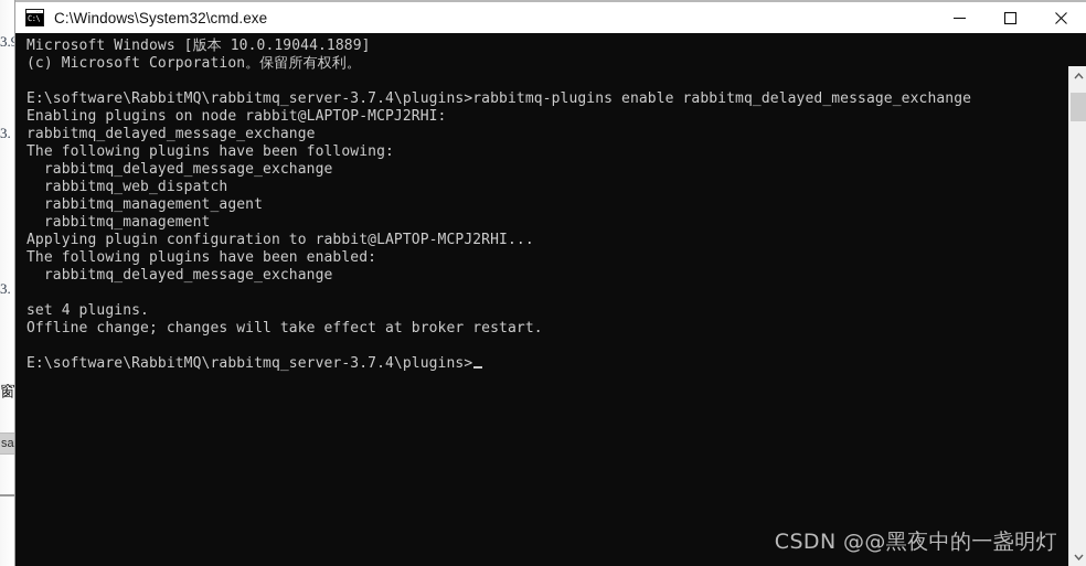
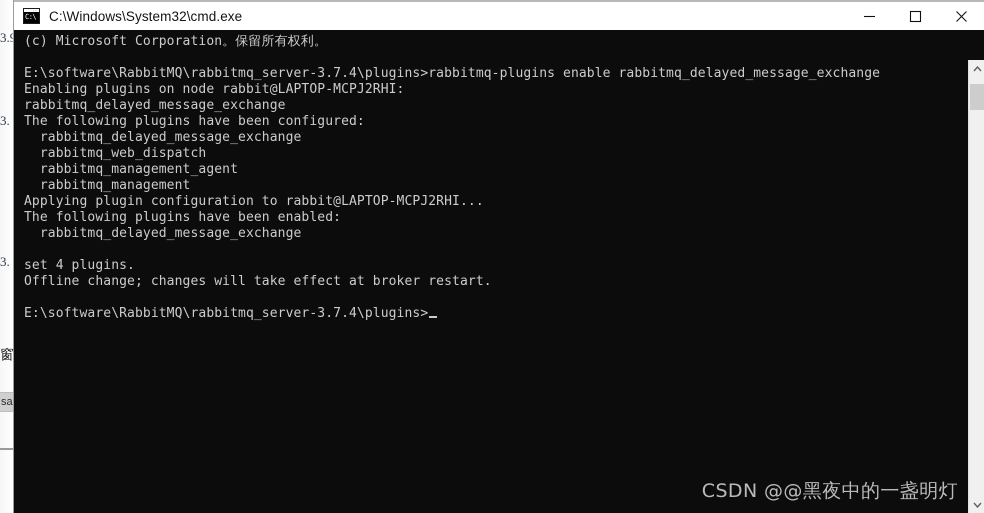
  3.9
  3.
  3.
  窗
  sa
  C:\
  C:\Windows\System32\cmd.exe
- Microsoft Windows [版本 10.0.19044.1889]
  (c) Microsoft Corporation。保留所有权利。
  E:\software\RabbitMQ\rabbitmq_server-3.7.4\plugins>rabbitmq-plugins enable rabbitmq_delayed_message_exchange
  Enabling plugins on node rabbit@LAPTOP-MCPJ2RHI:
  rabbitmq_delayed_message_exchange
- The following plugins have been following:
+ The following plugins have been configured:
  rabbitmq_delayed_message_exchange
  rabbitmq_web_dispatch
  rabbitmq_management_agent
  rabbitmq_management
  Applying plugin configuration to rabbit@LAPTOP-MCPJ2RHI...
  The following plugins have been enabled:
  rabbitmq_delayed_message_exchange
  set 4 plugins.
  Offline change; changes will take effect at broker restart.
  E:\software\RabbitMQ\rabbitmq_server-3.7.4\plugins>
  CSDN @@黑夜中的一盏明灯
